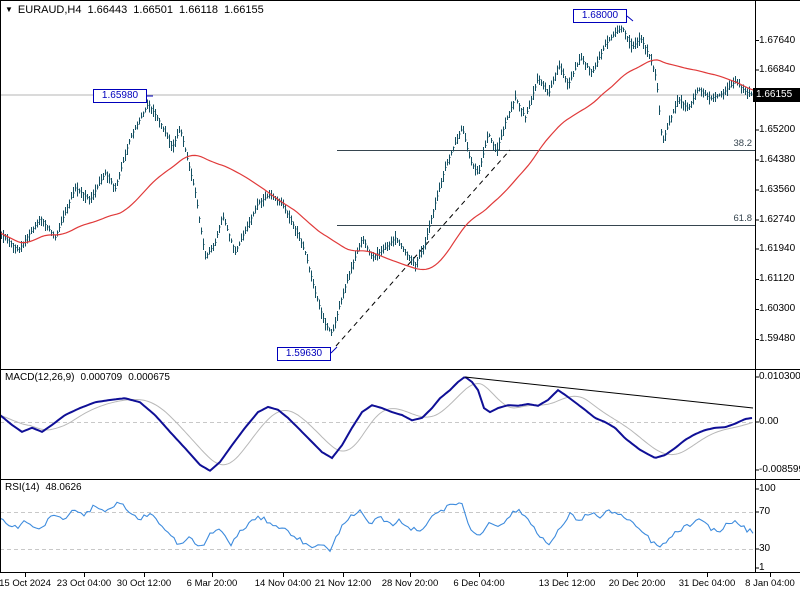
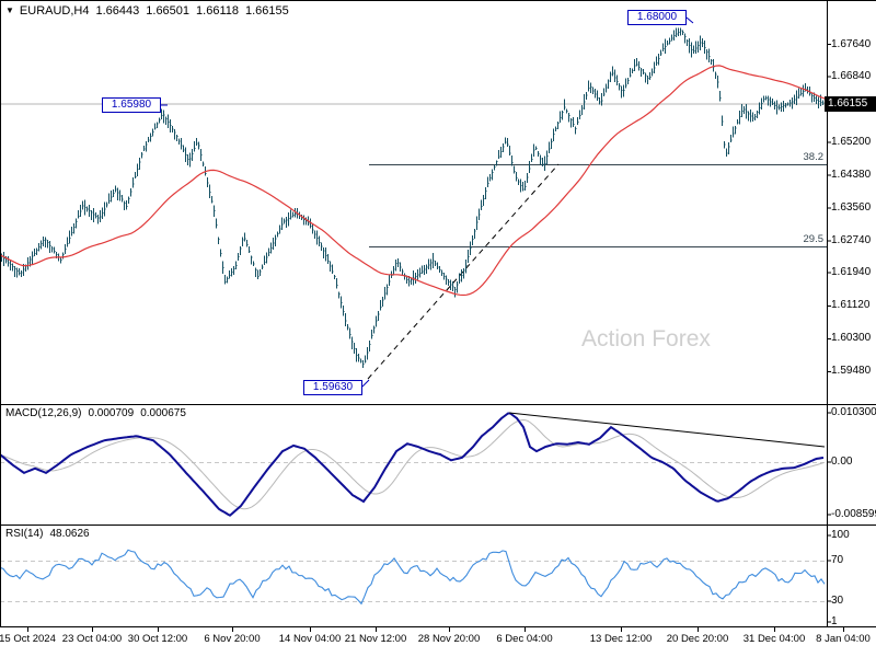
+ Action Forex
  ▼ EURAUD,H4 1.66443 1.66501 1.66118 1.66155
  MACD(12,26,9) 0.000709 0.000675
  RSI(14) 48.0626
  1.65980
  1.68000
  1.59630
  1.66155
  38.2
- 61.8
+ 29.5
  1.67640
  1.66840
  1.65200
  1.64380
  1.63560
  1.62740
  1.61940
  1.61120
  1.60300
  1.59480
  0.010300
  0.00
  -0.00859
  100
  70
  30
  1
  15 Oct 2024
  23 Oct 04:00
  30 Oct 12:00
- 6 Mar 20:00
+ 6 Nov 20:00
  14 Nov 04:00
  21 Nov 12:00
  28 Nov 20:00
  6 Dec 04:00
  13 Dec 12:00
  20 Dec 20:00
  31 Dec 04:00
  8 Jan 04:00
